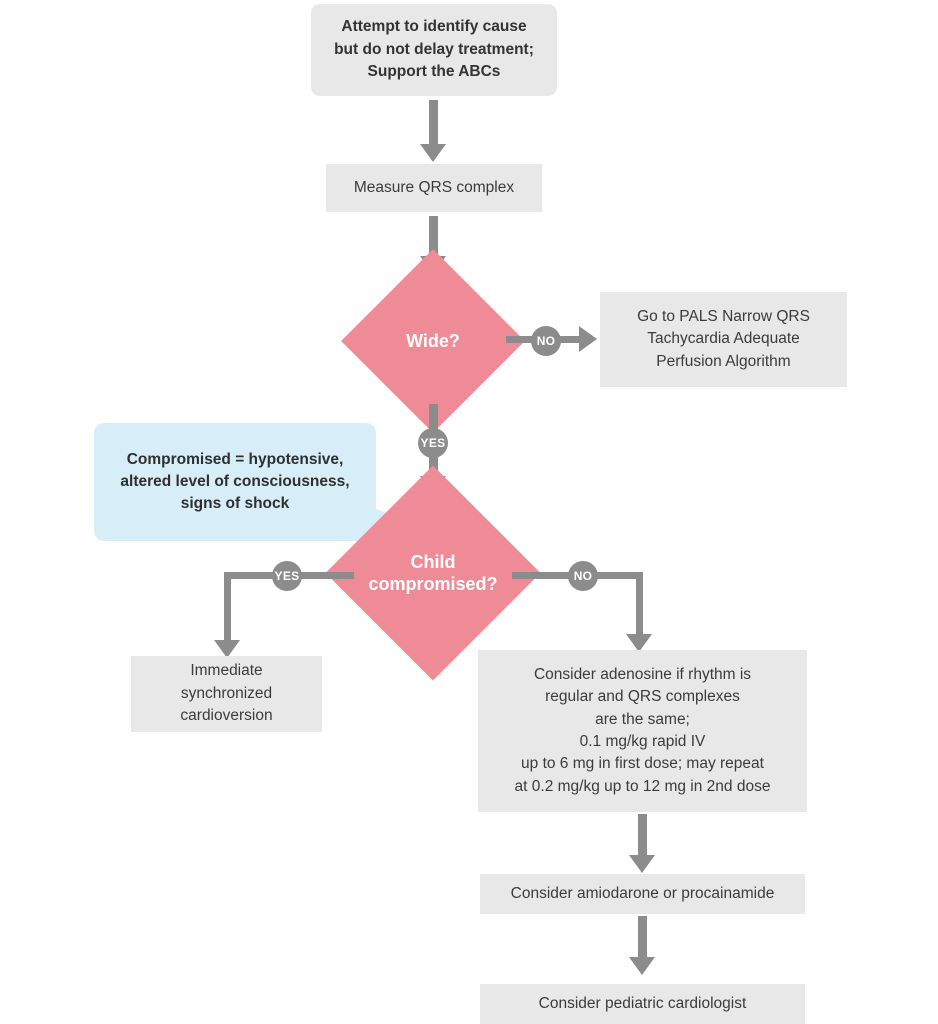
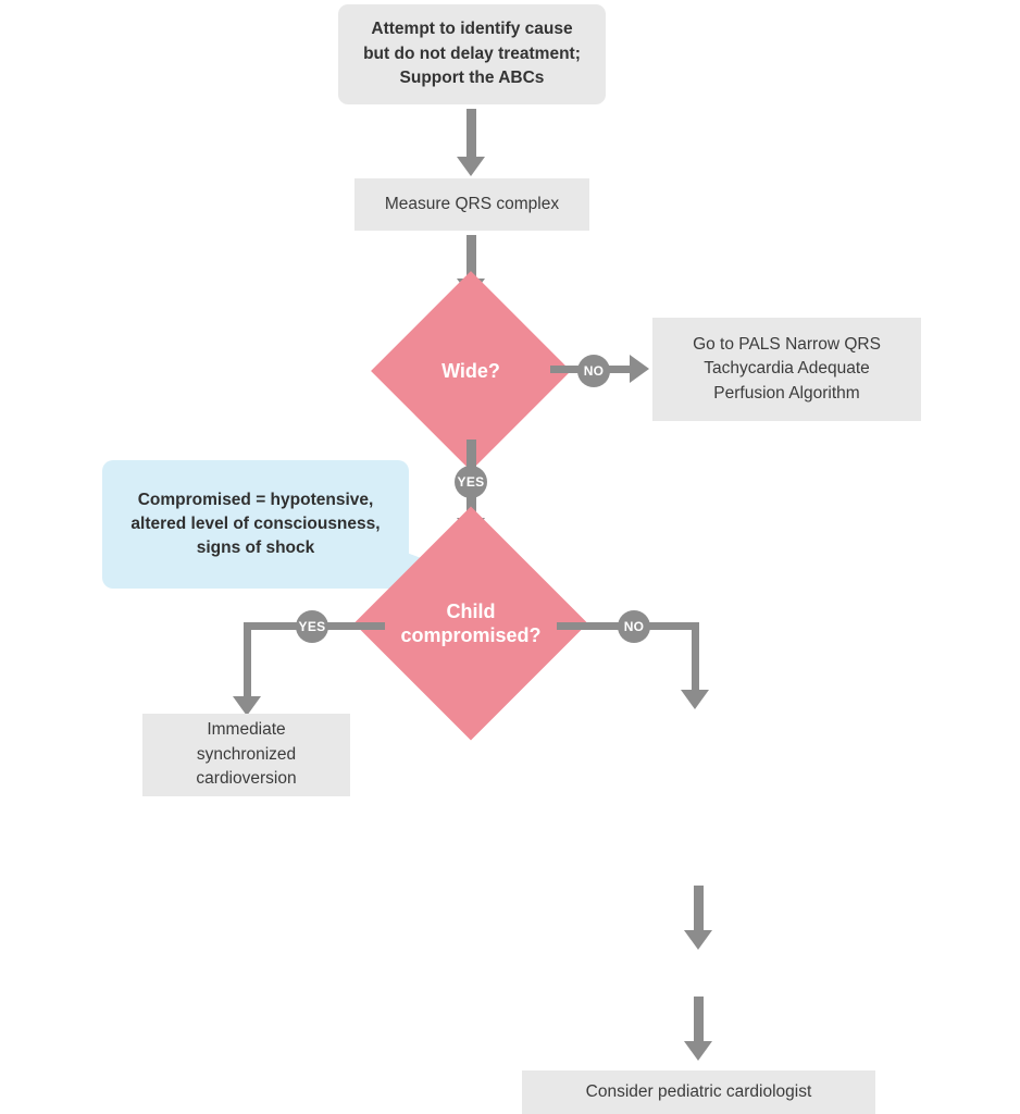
  Attempt to identify cause
  but do not delay treatment;
  Support the ABCs
  Measure QRS complex
  Wide?
  NO
  Go to PALS Narrow QRS
  Tachycardia Adequate
  Perfusion Algorithm
  YES
  Compromised = hypotensive,
  altered level of consciousness,
  signs of shock
  Child
  compromised?
  YES
  Immediate
  synchronized
  cardioversion
  NO
- Consider adenosine if rhythm is
- regular and QRS complexes
- are the same;
- 0.1 mg/kg rapid IV
- up to 6 mg in first dose; may repeat
- at 0.2 mg/kg up to 12 mg in 2nd dose
- Consider amiodarone or procainamide
  Consider pediatric cardiologist
